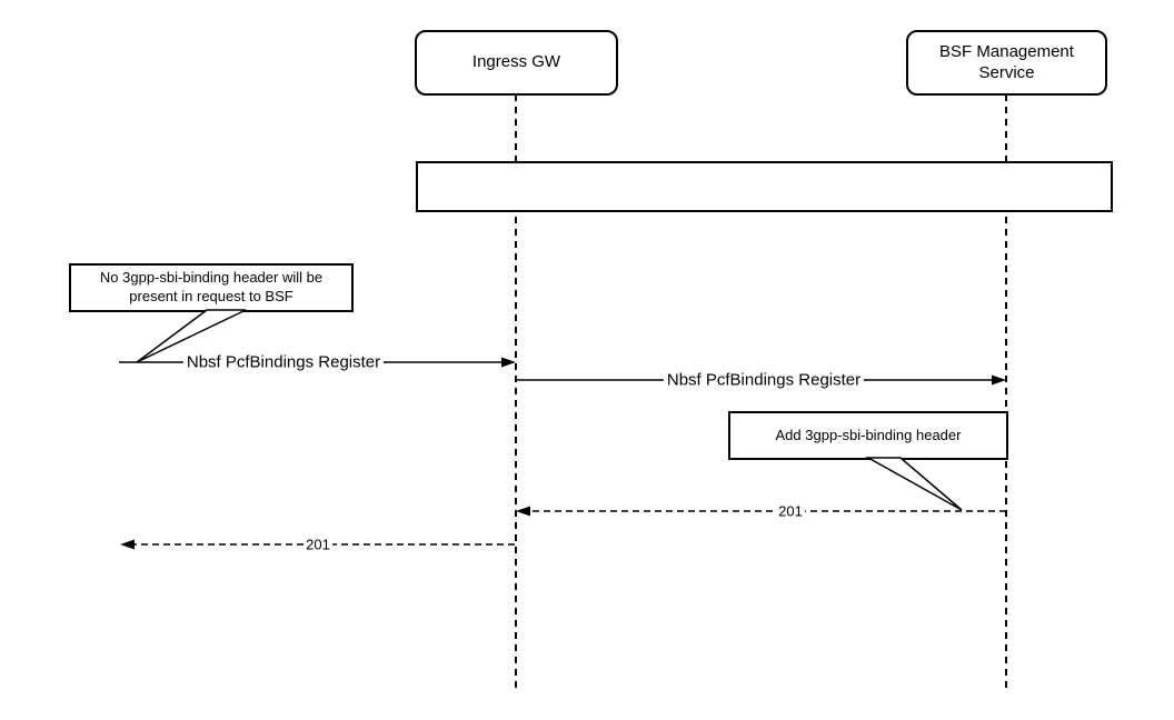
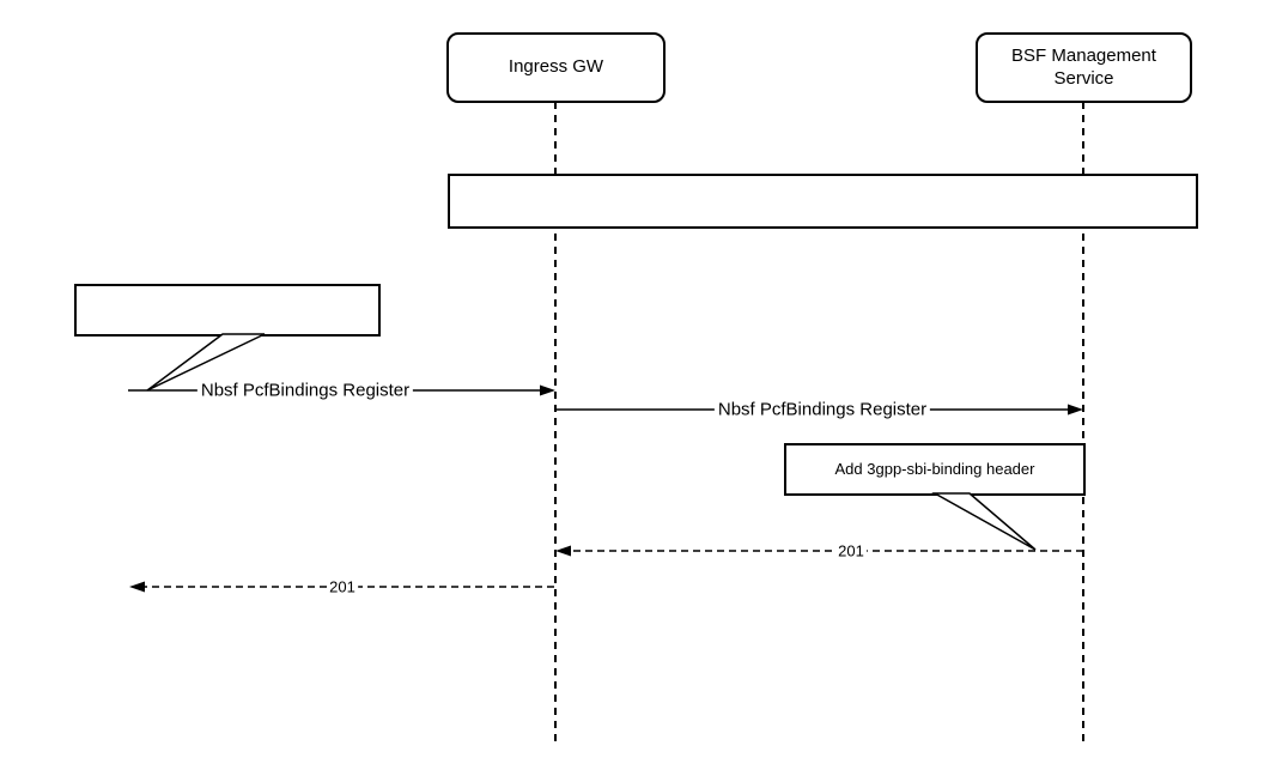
  Ingress GW
  BSF Management Service
- No 3gpp-sbi-binding header will be present in request to BSF
  Add 3gpp-sbi-binding header
  Nbsf PcfBindings Register
  Nbsf PcfBindings Register
  201
  201
